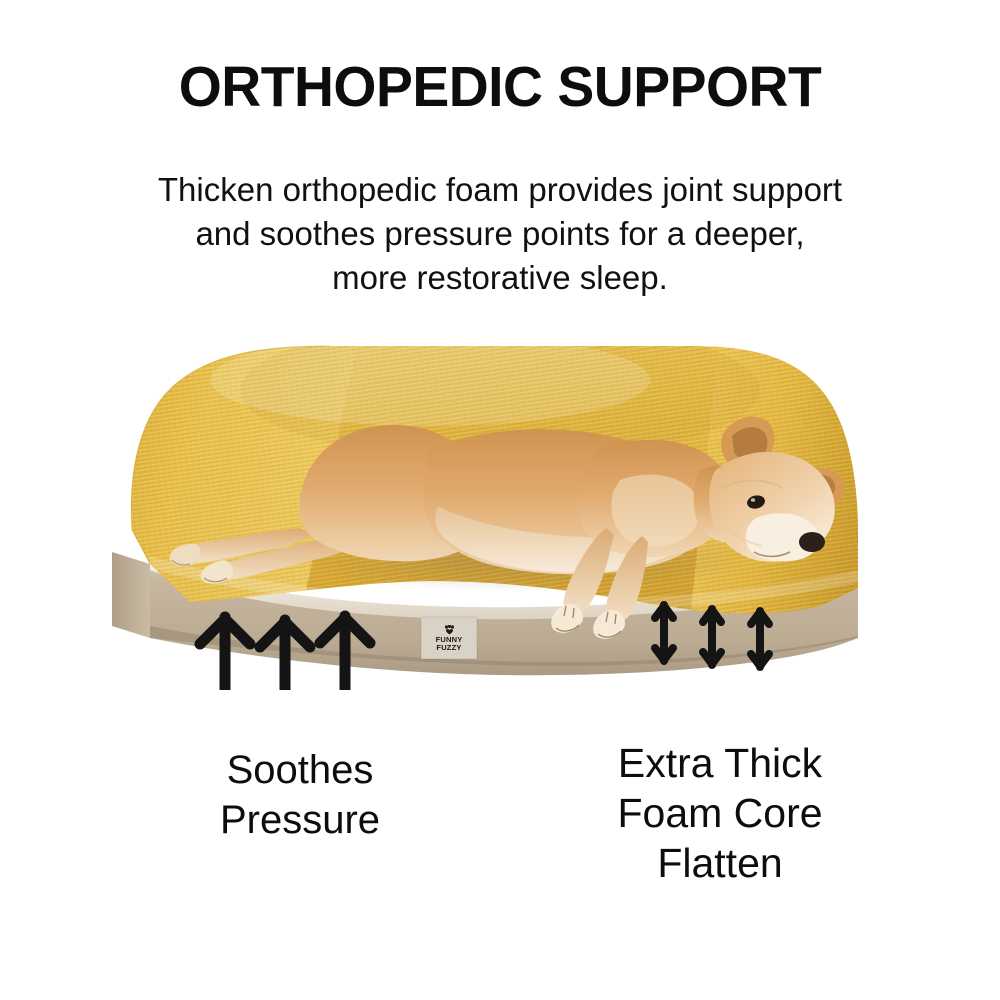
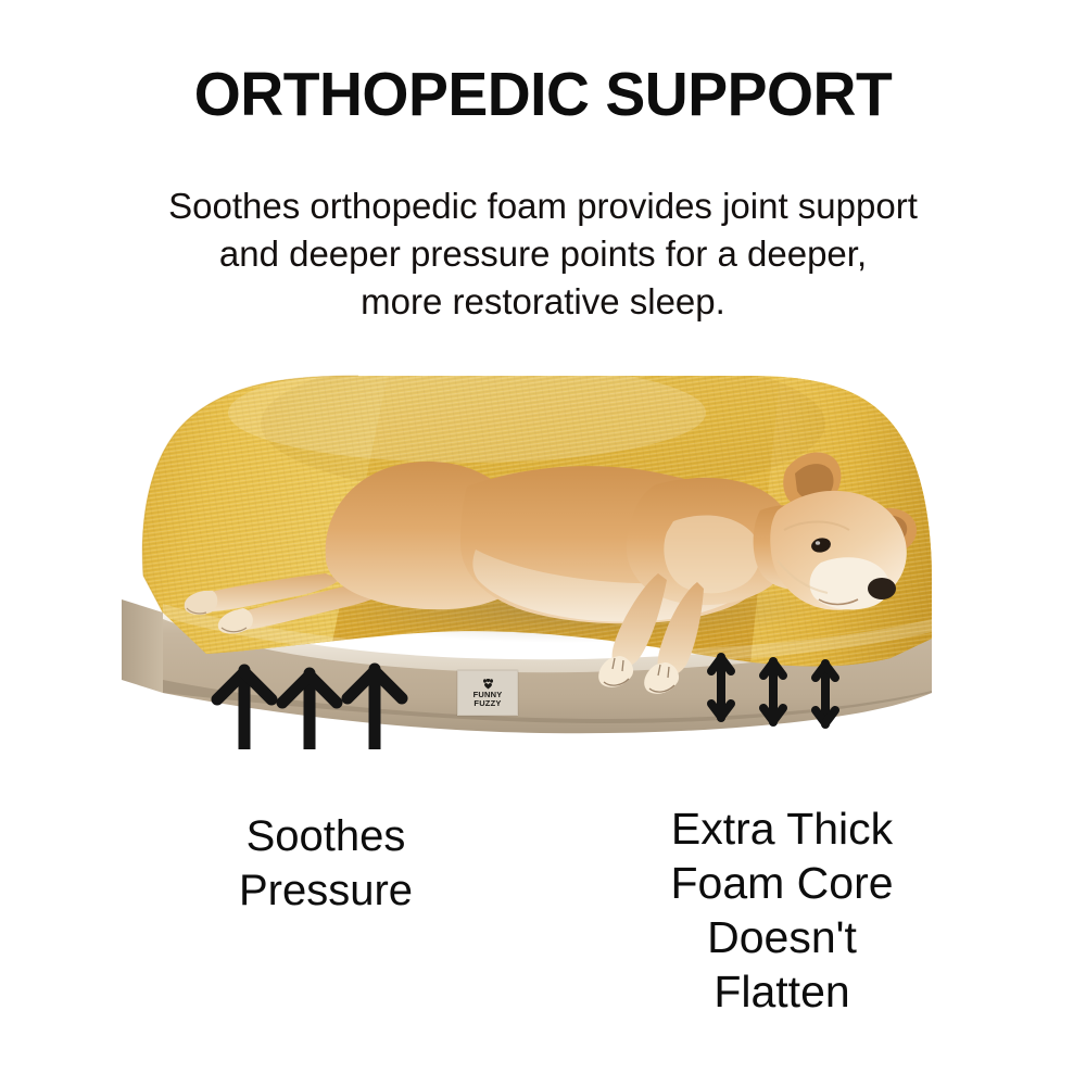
  ORTHOPEDIC SUPPORT
- Thicken orthopedic foam provides joint support
+ Soothes orthopedic foam provides joint support
- and soothes pressure points for a deeper,
+ and deeper pressure points for a deeper,
  more restorative sleep.
  FUNNY
  FUZZY
  Soothes
  Pressure
  Extra Thick
  Foam Core
+ Doesn't
  Flatten
